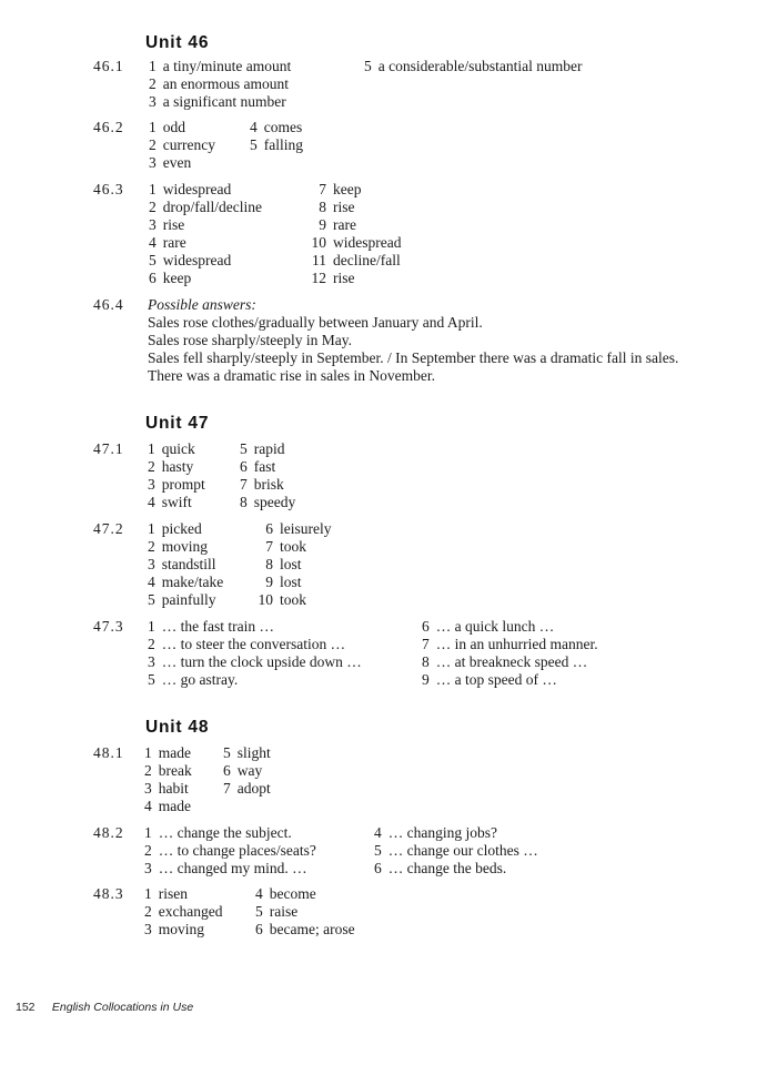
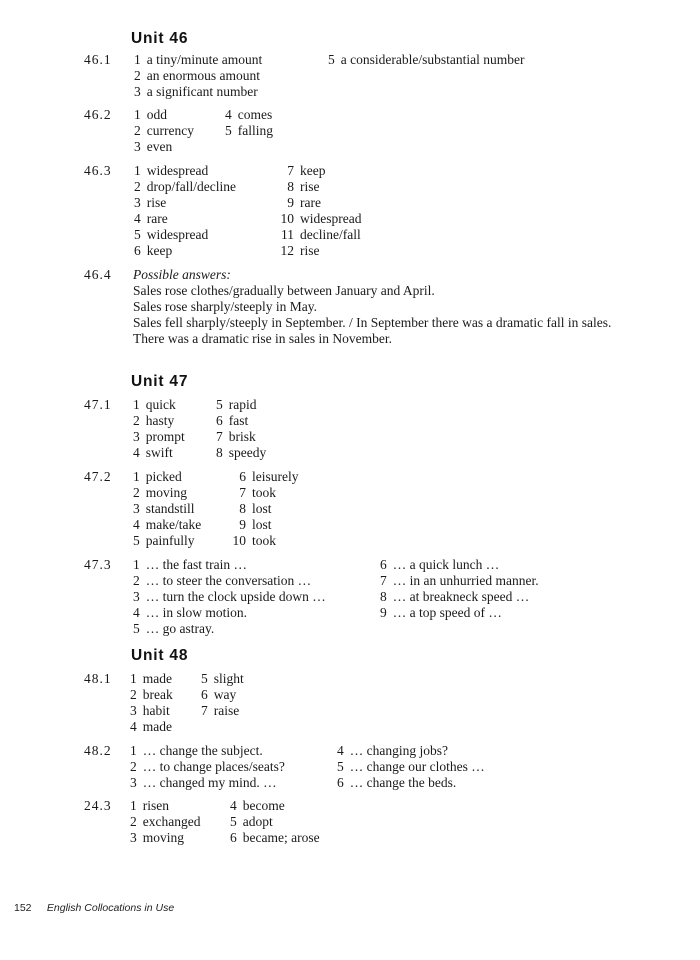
  Unit 46
  46.1
  1 a tiny/minute amount
  2 an enormous amount
  3 a significant number
  5 a considerable/substantial number
  46.2
  1 odd
  2 currency
  3 even
  4 comes
  5 falling
  46.3
  1 widespread
  2 drop/fall/decline
  3 rise
  4 rare
  5 widespread
  6 keep
  7 keep
  8 rise
  9 rare
  10 widespread
  11 decline/fall
  12 rise
  46.4
  Possible answers:
  Sales rose clothes/gradually between January and April.
  Sales rose sharply/steeply in May.
  Sales fell sharply/steeply in September. / In September there was a dramatic fall in sales.
  There was a dramatic rise in sales in November.
  Unit 47
  47.1
  1 quick
  2 hasty
  3 prompt
  4 swift
  5 rapid
  6 fast
  7 brisk
  8 speedy
  47.2
  1 picked
  2 moving
  3 standstill
  4 make/take
  5 painfully
  6 leisurely
  7 took
  8 lost
  9 lost
  10 took
  47.3
  1 … the fast train …
  2 … to steer the conversation …
  3 … turn the clock upside down …
+ 4 … in slow motion.
  5 … go astray.
  6 … a quick lunch …
  7 … in an unhurried manner.
  8 … at breakneck speed …
  9 … a top speed of …
  Unit 48
  48.1
  1 made
  2 break
  3 habit
  4 made
  5 slight
  6 way
- 7 adopt
+ 7 raise
  48.2
  1 … change the subject.
  2 … to change places/seats?
  3 … changed my mind. …
  4 … changing jobs?
  5 … change our clothes …
  6 … change the beds.
- 48.3
+ 24.3
  1 risen
  2 exchanged
  3 moving
  4 become
- 5 raise
+ 5 adopt
  6 became; arose
  152 English Collocations in Use
